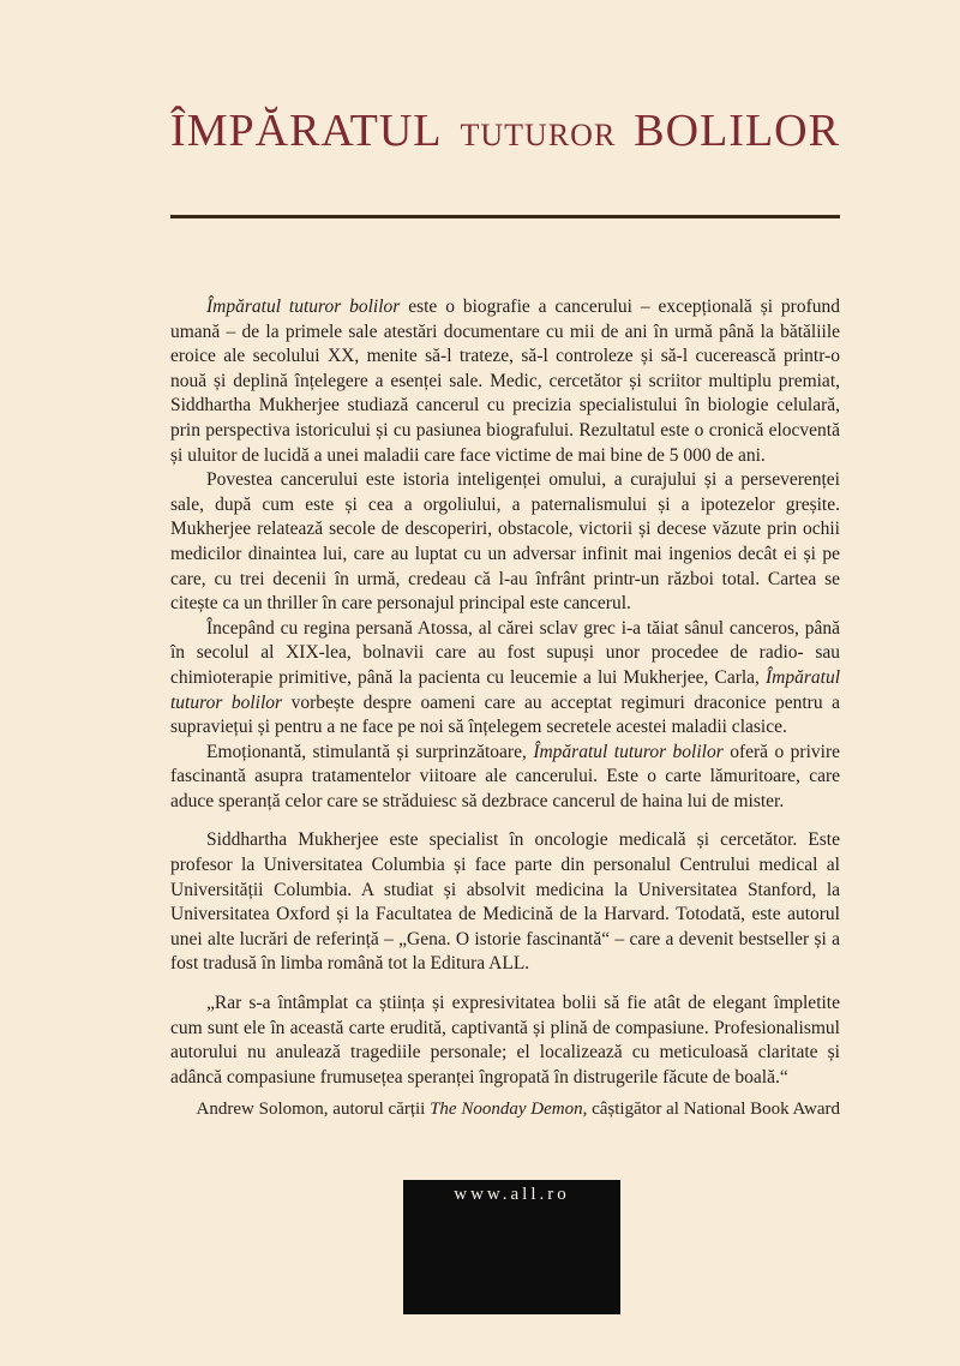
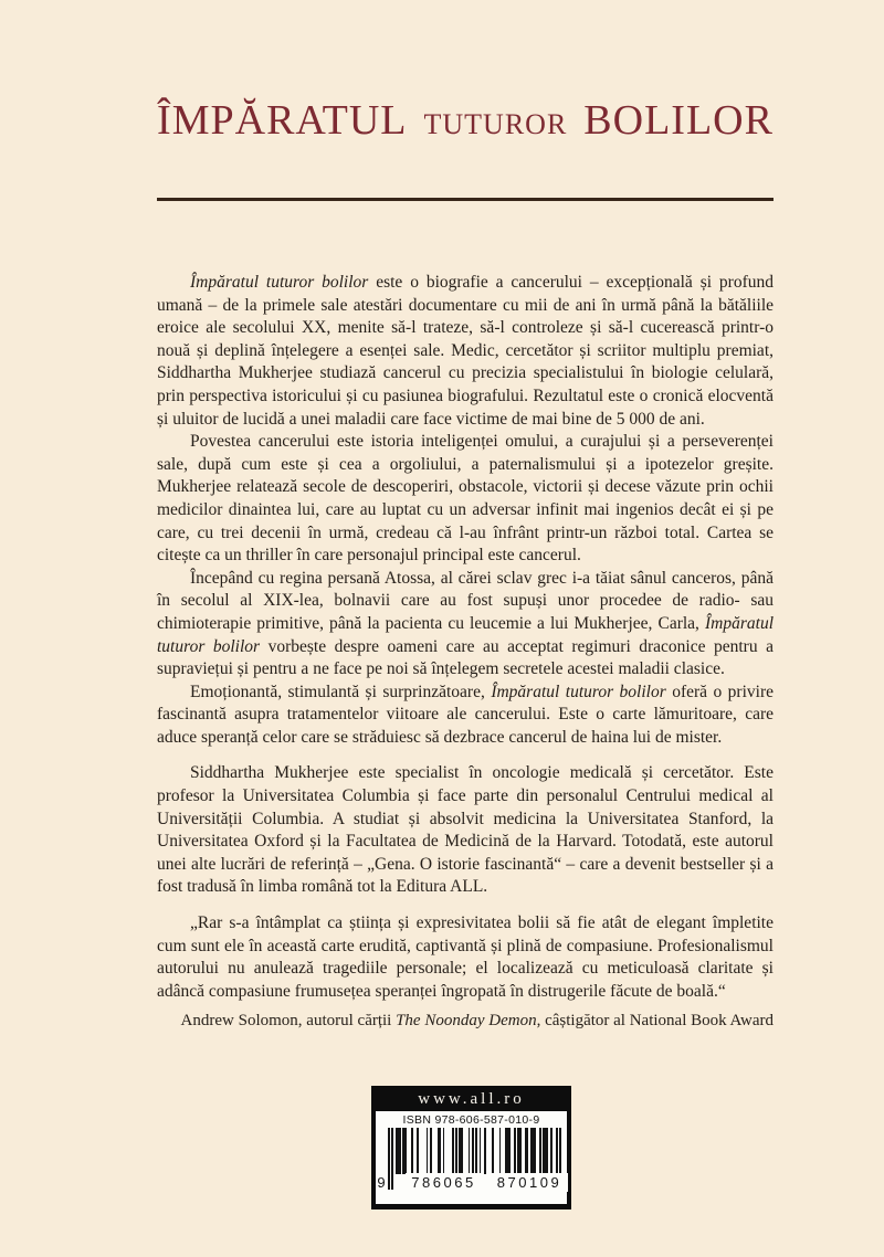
  ÎMPĂRATUL
  TUTUROR
  BOLILOR
  Împăratul tuturor bolilor este o biografie a cancerului – excepțională și profund umană – de la primele sale atestări documentare cu mii de ani în urmă până la bătăliile eroice ale secolului XX, menite să-l trateze, să-l controleze și să-l cucerească printr-o nouă și deplină înțelegere a esenței sale. Medic, cercetător și scriitor multiplu premiat, Siddhartha Mukherjee studiază cancerul cu precizia specialistului în biologie celulară, prin perspectiva istoricului și cu pasiunea biografului. Rezultatul este o cronică elocventă și uluitor de lucidă a unei maladii care face victime de mai bine de 5 000 de ani.
  Povestea cancerului este istoria inteligenței omului, a curajului și a perseverenței sale, după cum este și cea a orgoliului, a paternalismului și a ipotezelor greșite. Mukherjee relatează secole de descoperiri, obstacole, victorii și decese văzute prin ochii medicilor dinaintea lui, care au luptat cu un adversar infinit mai ingenios decât ei și pe care, cu trei decenii în urmă, credeau că l-au înfrânt printr-un război total. Cartea se citește ca un thriller în care personajul principal este cancerul.
  Începând cu regina persană Atossa, al cărei sclav grec i-a tăiat sânul canceros, până în secolul al XIX-lea, bolnavii care au fost supuși unor procedee de radio- sau chimioterapie primitive, până la pacienta cu leucemie a lui Mukherjee, Carla, Împăratul tuturor bolilor vorbește despre oameni care au acceptat regimuri draconice pentru a supraviețui și pentru a ne face pe noi să înțelegem secretele acestei maladii clasice.
  Emoționantă, stimulantă și surprinzătoare, Împăratul tuturor bolilor oferă o privire fascinantă asupra tratamentelor viitoare ale cancerului. Este o carte lămuritoare, care aduce speranță celor care se străduiesc să dezbrace cancerul de haina lui de mister.
  Siddhartha Mukherjee este specialist în oncologie medicală și cercetător. Este profesor la Universitatea Columbia și face parte din personalul Centrului medical al Universității Columbia. A studiat și absolvit medicina la Universitatea Stanford, la Universitatea Oxford și la Facultatea de Medicină de la Harvard. Totodată, este autorul unei alte lucrări de referință – „Gena. O istorie fascinantă“ – care a devenit bestseller și a fost tradusă în limba română tot la Editura ALL.
  „Rar s-a întâmplat ca știința și expresivitatea bolii să fie atât de elegant împletite cum sunt ele în această carte erudită, captivantă și plină de compasiune. Profesionalismul autorului nu anulează tragediile personale; el localizează cu meticuloasă claritate și adâncă compasiune frumusețea speranței îngropată în distrugerile făcute de boală.“
  Andrew Solomon, autorul cărții The Noonday Demon, câștigător al National Book Award
  www.all.ro
+ ISBN 978-606-587-010-9
+ 9
+ 786065
+ 870109
